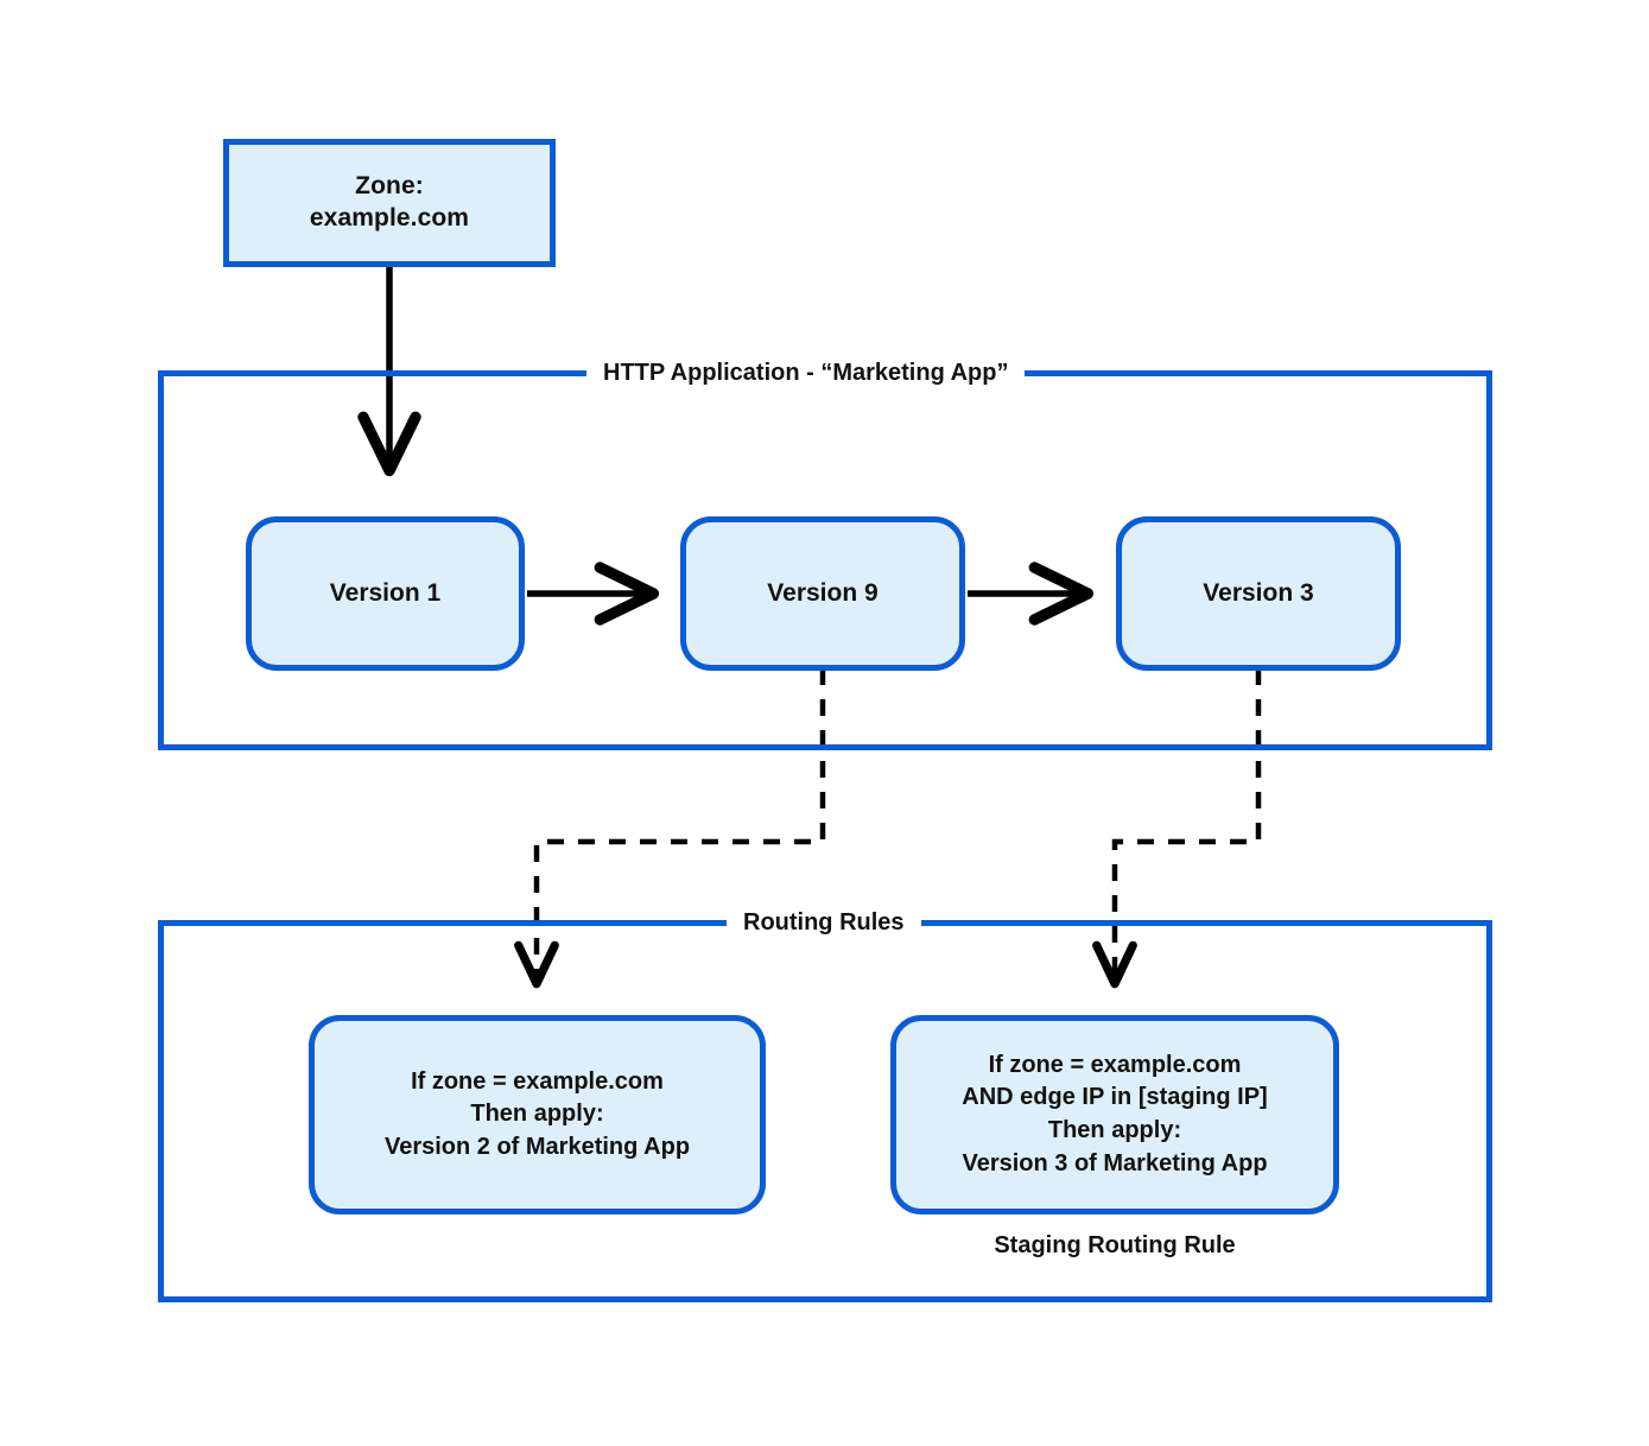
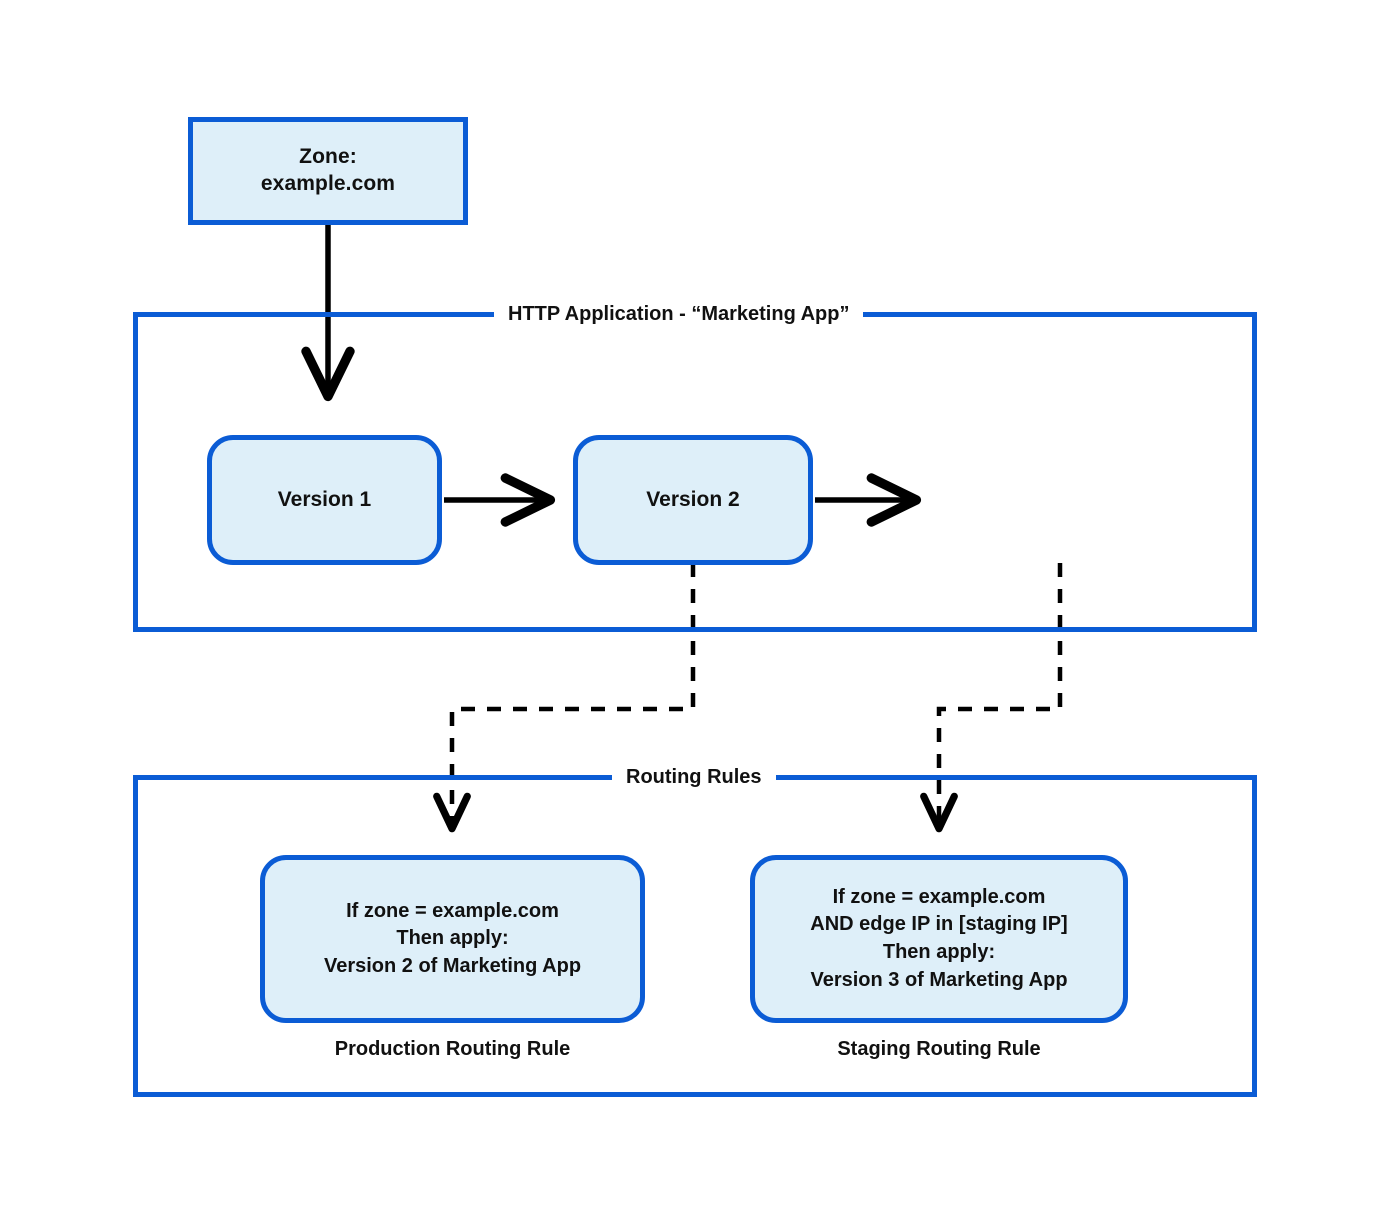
  Zone:
  example.com
  HTTP Application - “Marketing App”
  Version 1
- Version 9
+ Version 2
- Version 3
  Routing Rules
  If zone = example.com
  Then apply:
  Version 2 of Marketing App
+ Production Routing Rule
  If zone = example.com
  AND edge IP in [staging IP]
  Then apply:
  Version 3 of Marketing App
  Staging Routing Rule
